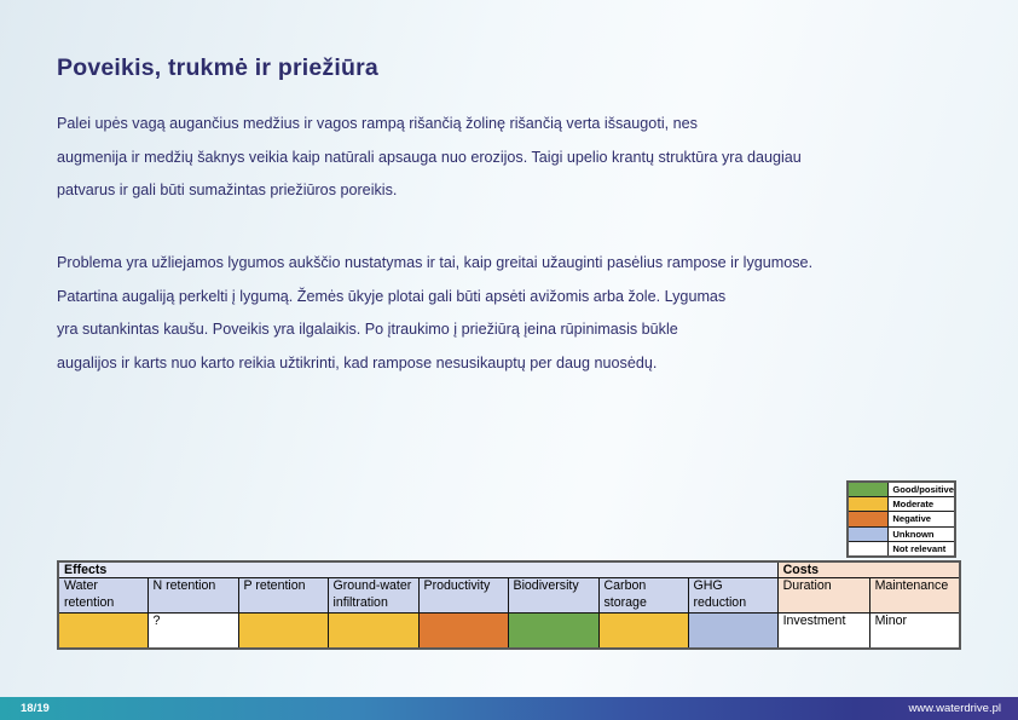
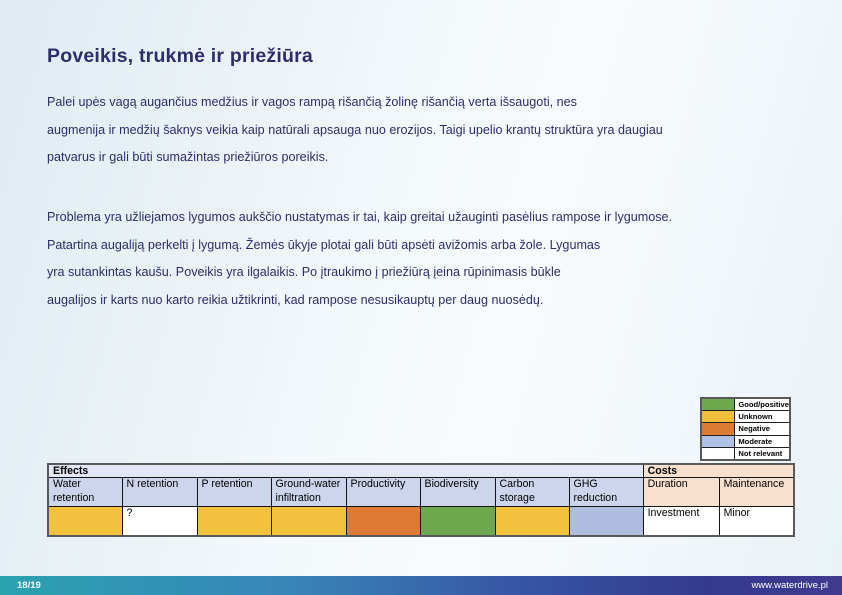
  Poveikis, trukmė ir priežiūra
  Palei upės vagą augančius medžius ir vagos rampą rišančią žolinę rišančią verta išsaugoti, nes
  augmenija ir medžių šaknys veikia kaip natūrali apsauga nuo erozijos. Taigi upelio krantų struktūra yra daugiau
  patvarus ir gali būti sumažintas priežiūros poreikis.
  Problema yra užliejamos lygumos aukščio nustatymas ir tai, kaip greitai užauginti pasėlius rampose ir lygumose.
  Patartina augaliją perkelti į lygumą. Žemės ūkyje plotai gali būti apsėti avižomis arba žole. Lygumas
  yra sutankintas kaušu. Poveikis yra ilgalaikis. Po įtraukimo į priežiūrą įeina rūpinimasis būkle
  augalijos ir karts nuo karto reikia užtikrinti, kad rampose nesusikauptų per daug nuosėdų.
  	Good/positive
- 	Moderate
+ 	Unknown
  	Negative
- 	Unknown
+ 	Moderate
  	Not relevant
  Effects	Costs
  Water retention	N retention	P retention	Ground-water infiltration	Productivity	Biodiversity	Carbon storage	GHG reduction	Duration	Maintenance
  	?							Investment	Minor
  18/19
  www.waterdrive.pl
